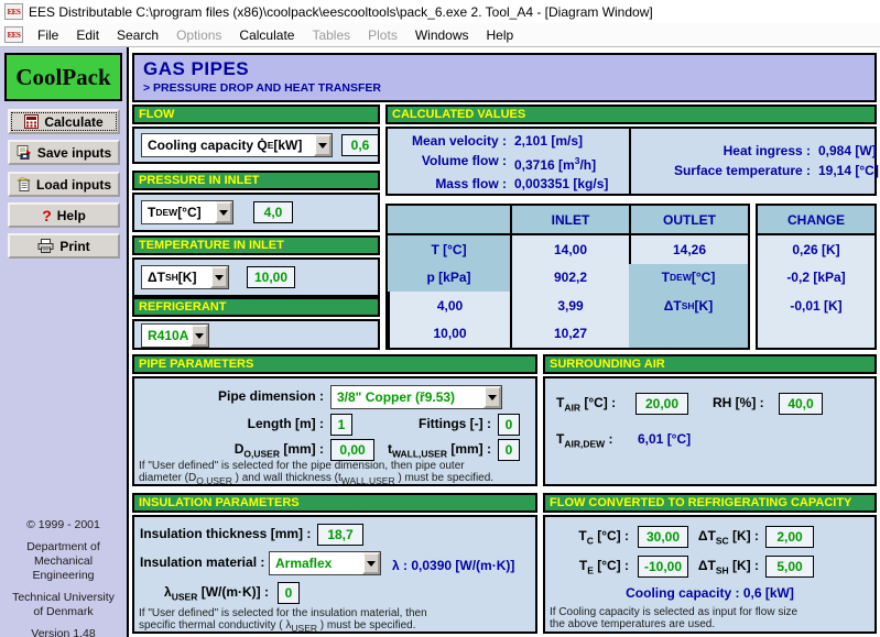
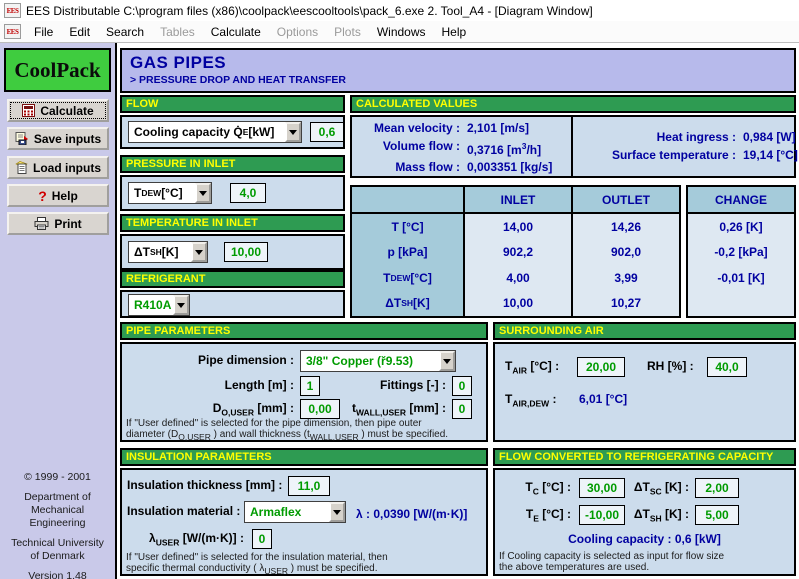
  EES
  EES Distributable C:\program files (x86)\coolpack\eescooltools\pack_6.exe 2. Tool_A4 - [Diagram Window]
  EES
  File
  Edit
  Search
- Options
+ Tables
  Calculate
- Tables
+ Options
  Plots
  Windows
  Help
  CoolPack
  Calculate
  Save inputs
  Load inputs
  ?
  Help
  Print
  © 1999 - 2001
  Department of Mechanical Engineering
  Technical University of Denmark
  Version 1.48
  GAS PIPES
  > PRESSURE DROP AND HEAT TRANSFER
  FLOW
  Cooling capacity Q̇
  E
  [kW]
  0,6
  PRESSURE IN INLET
  T
  DEW
  [°C]
  4,0
  TEMPERATURE IN INLET
  ΔT
  SH
  [K]
  10,00
  REFRIGERANT
  R410A
  CALCULATED VALUES
  Mean velocity :
  2,101 [m/s]
  Volume flow :
  0,3716 [m3/h]
  Mass flow :
  0,003351 [kg/s]
  Heat ingress :
  0,984 [W]
  Surface temperature :
  19,14 [°C]
  INLET
  OUTLET
  T [°C]
  14,00
  14,26
  p [kPa]
  902,2
+ 902,0
  T
  DEW
  [°C]
  4,00
  3,99
  ΔT
  SH
  [K]
  10,00
  10,27
  CHANGE
  0,26 [K]
  -0,2 [kPa]
  -0,01 [K]
  PIPE PARAMETERS
  Pipe dimension :
  3/8" Copper (ř9.53)
  Length [m] :
  1
  Fittings [-] :
  0
  DO,USER [mm] :
  0,00
  tWALL,USER [mm] :
  0
  If "User defined" is selected for the pipe dimension, then pipe outer
  diameter (DO,USER ) and wall thickness (tWALL,USER ) must be specified.
  SURROUNDING AIR
  TAIR [°C] :
  20,00
  RH [%] :
  40,0
  TAIR,DEW :
  6,01 [°C]
  INSULATION PARAMETERS
  Insulation thickness [mm] :
- 18,7
+ 11,0
  Insulation material :
  Armaflex
  λ : 0,0390 [W/(m·K)]
  λUSER [W/(m·K)] :
  0
  If "User defined" is selected for the insulation material, then
  specific thermal conductivity ( λUSER ) must be specified.
  FLOW CONVERTED TO REFRIGERATING CAPACITY
  TC [°C] :
  30,00
  ΔTSC [K] :
  2,00
  TE [°C] :
  -10,00
  ΔTSH [K] :
  5,00
  Cooling capacity : 0,6 [kW]
  If Cooling capacity is selected as input for flow size
  the above temperatures are used.
